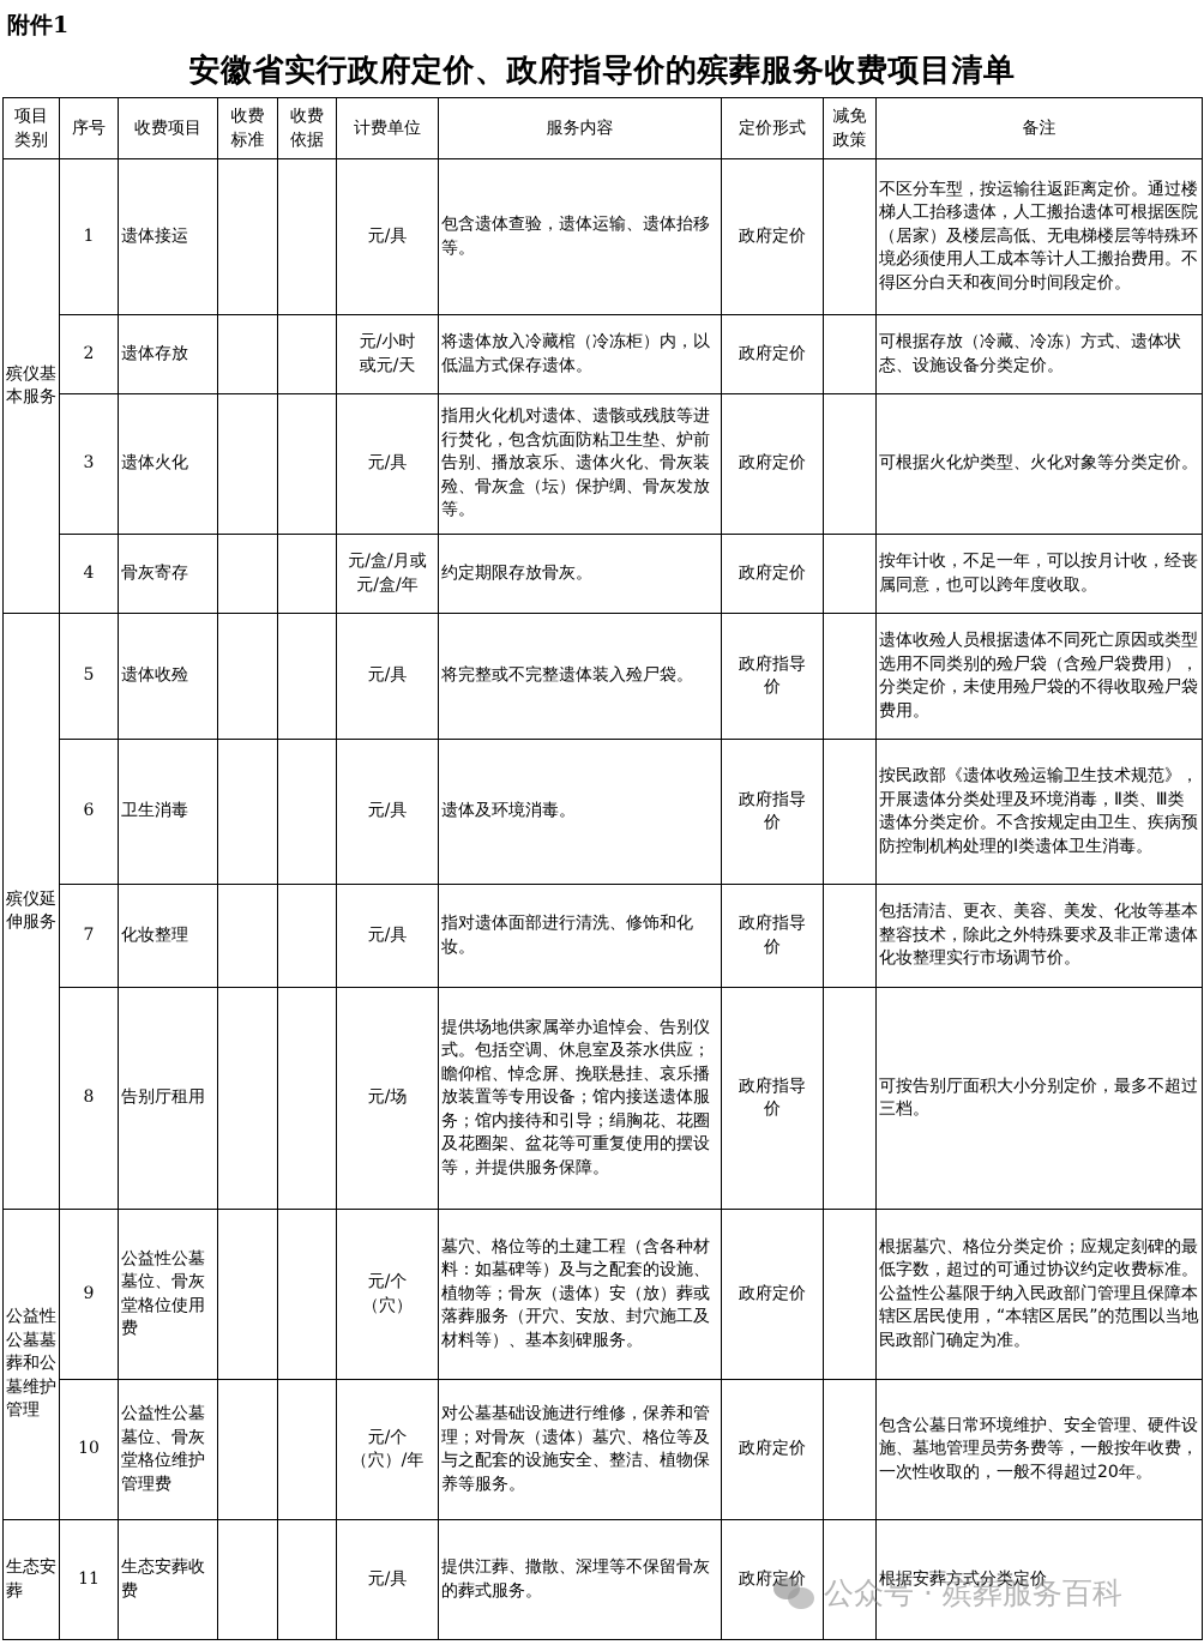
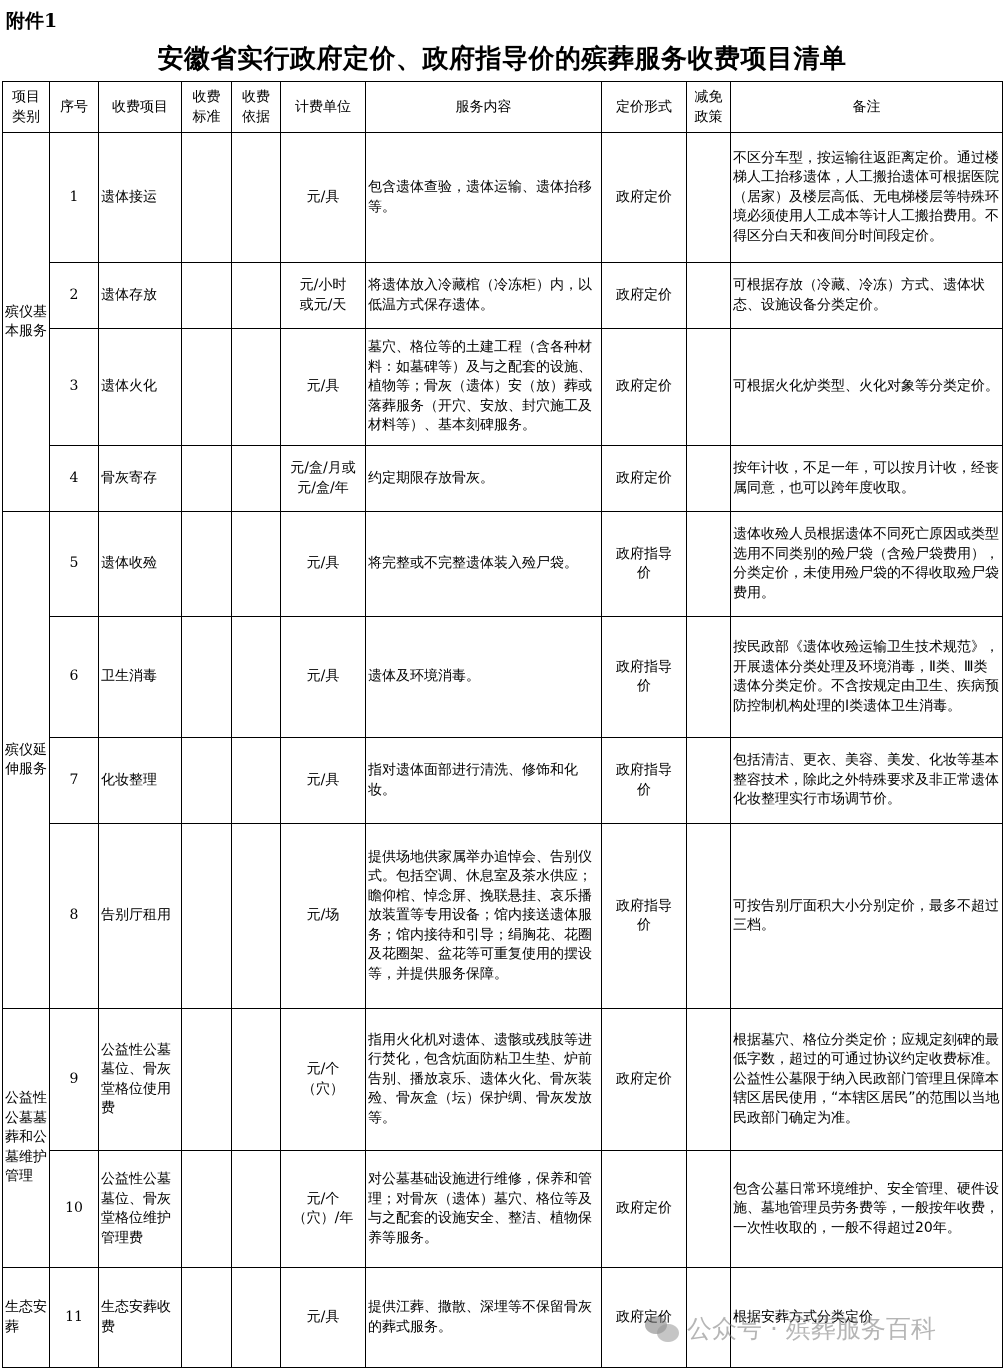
  附件1
  安徽省实行政府定价、政府指导价的殡葬服务收费项目清单
  项目类别	序号	收费项目	收费标准	收费依据	计费单位	服务内容	定价形式	减免政策	备注
  殡仪基本服务	1	遗体接运			元/具	包含遗体查验，遗体运输、遗体抬移等。	政府定价		不区分车型，按运输往返距离定价。通过楼梯人工抬移遗体，人工搬抬遗体可根据医院（居家）及楼层高低、无电梯楼层等特殊环境必须使用人工成本等计人工搬抬费用。不得区分白天和夜间分时间段定价。
  2	遗体存放			元/小时或元/天	将遗体放入冷藏棺（冷冻柜）内，以低温方式保存遗体。	政府定价		可根据存放（冷藏、冷冻）方式、遗体状态、设施设备分类定价。
- 3	遗体火化			元/具	指用火化机对遗体、遗骸或残肢等进行焚化，包含炕面防粘卫生垫、炉前告别、播放哀乐、遗体火化、骨灰装殓、骨灰盒（坛）保护绸、骨灰发放等。	政府定价		可根据火化炉类型、火化对象等分类定价。
+ 3	遗体火化			元/具	墓穴、格位等的土建工程（含各种材料：如墓碑等）及与之配套的设施、植物等；骨灰（遗体）安（放）葬或落葬服务（开穴、安放、封穴施工及材料等）、基本刻碑服务。	政府定价		可根据火化炉类型、火化对象等分类定价。
  4	骨灰寄存			元/盒/月或元/盒/年	约定期限存放骨灰。	政府定价		按年计收，不足一年，可以按月计收，经丧属同意，也可以跨年度收取。
  殡仪延伸服务	5	遗体收殓			元/具	将完整或不完整遗体装入殓尸袋。	政府指导价		遗体收殓人员根据遗体不同死亡原因或类型选用不同类别的殓尸袋（含殓尸袋费用），分类定价，未使用殓尸袋的不得收取殓尸袋费用。
  6	卫生消毒			元/具	遗体及环境消毒。	政府指导价		按民政部《遗体收殓运输卫生技术规范》，开展遗体分类处理及环境消毒，Ⅱ类、Ⅲ类遗体分类定价。不含按规定由卫生、疾病预防控制机构处理的Ⅰ类遗体卫生消毒。
  7	化妆整理			元/具	指对遗体面部进行清洗、修饰和化妆。	政府指导价		包括清洁、更衣、美容、美发、化妆等基本整容技术，除此之外特殊要求及非正常遗体化妆整理实行市场调节价。
  8	告别厅租用			元/场	提供场地供家属举办追悼会、告别仪式。包括空调、休息室及茶水供应；瞻仰棺、悼念屏、挽联悬挂、哀乐播放装置等专用设备；馆内接送遗体服务；馆内接待和引导；绢胸花、花圈及花圈架、盆花等可重复使用的摆设等，并提供服务保障。	政府指导价		可按告别厅面积大小分别定价，最多不超过三档。
- 公益性公墓墓葬和公墓维护管理	9	公益性公墓墓位、骨灰堂格位使用费			元/个（穴）	墓穴、格位等的土建工程（含各种材料：如墓碑等）及与之配套的设施、植物等；骨灰（遗体）安（放）葬或落葬服务（开穴、安放、封穴施工及材料等）、基本刻碑服务。	政府定价		根据墓穴、格位分类定价；应规定刻碑的最低字数，超过的可通过协议约定收费标准。公益性公墓限于纳入民政部门管理且保障本辖区居民使用，“本辖区居民”的范围以当地民政部门确定为准。
+ 公益性公墓墓葬和公墓维护管理	9	公益性公墓墓位、骨灰堂格位使用费			元/个（穴）	指用火化机对遗体、遗骸或残肢等进行焚化，包含炕面防粘卫生垫、炉前告别、播放哀乐、遗体火化、骨灰装殓、骨灰盒（坛）保护绸、骨灰发放等。	政府定价		根据墓穴、格位分类定价；应规定刻碑的最低字数，超过的可通过协议约定收费标准。公益性公墓限于纳入民政部门管理且保障本辖区居民使用，“本辖区居民”的范围以当地民政部门确定为准。
  10	公益性公墓墓位、骨灰堂格位维护管理费			元/个（穴）/年	对公墓基础设施进行维修，保养和管理；对骨灰（遗体）墓穴、格位等及与之配套的设施安全、整洁、植物保养等服务。	政府定价		包含公墓日常环境维护、安全管理、硬件设施、墓地管理员劳务费等，一般按年收费，一次性收取的，一般不得超过20年。
  生态安葬	11	生态安葬收费			元/具	提供江葬、撒散、深埋等不保留骨灰的葬式服务。	政府定价		根据安葬方式分类定价
  公众号 · 殡葬服务百科
